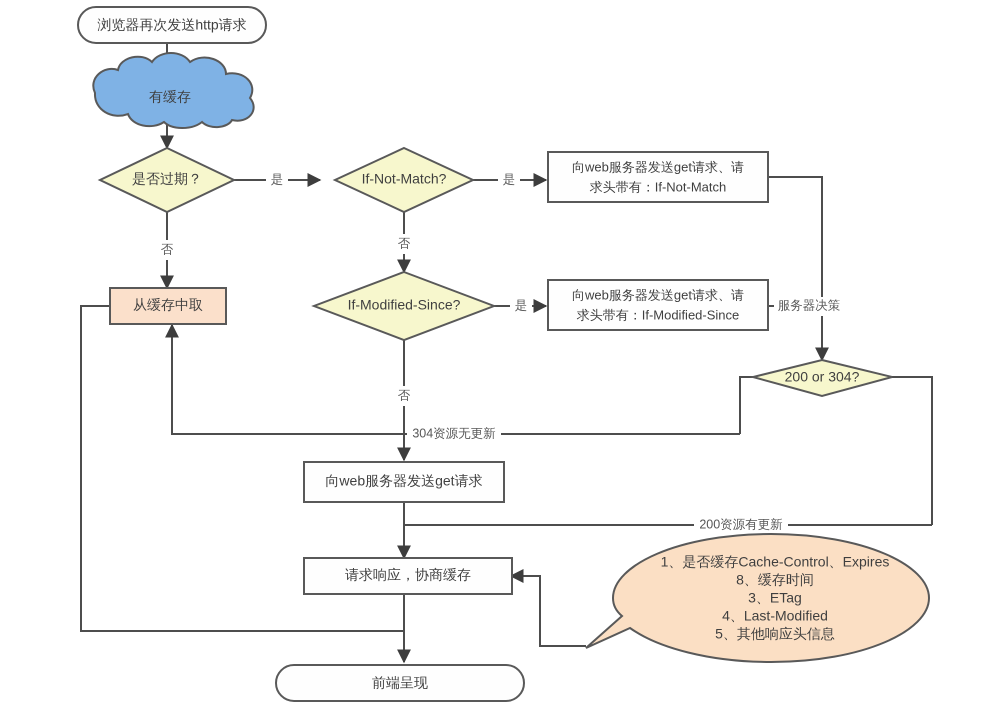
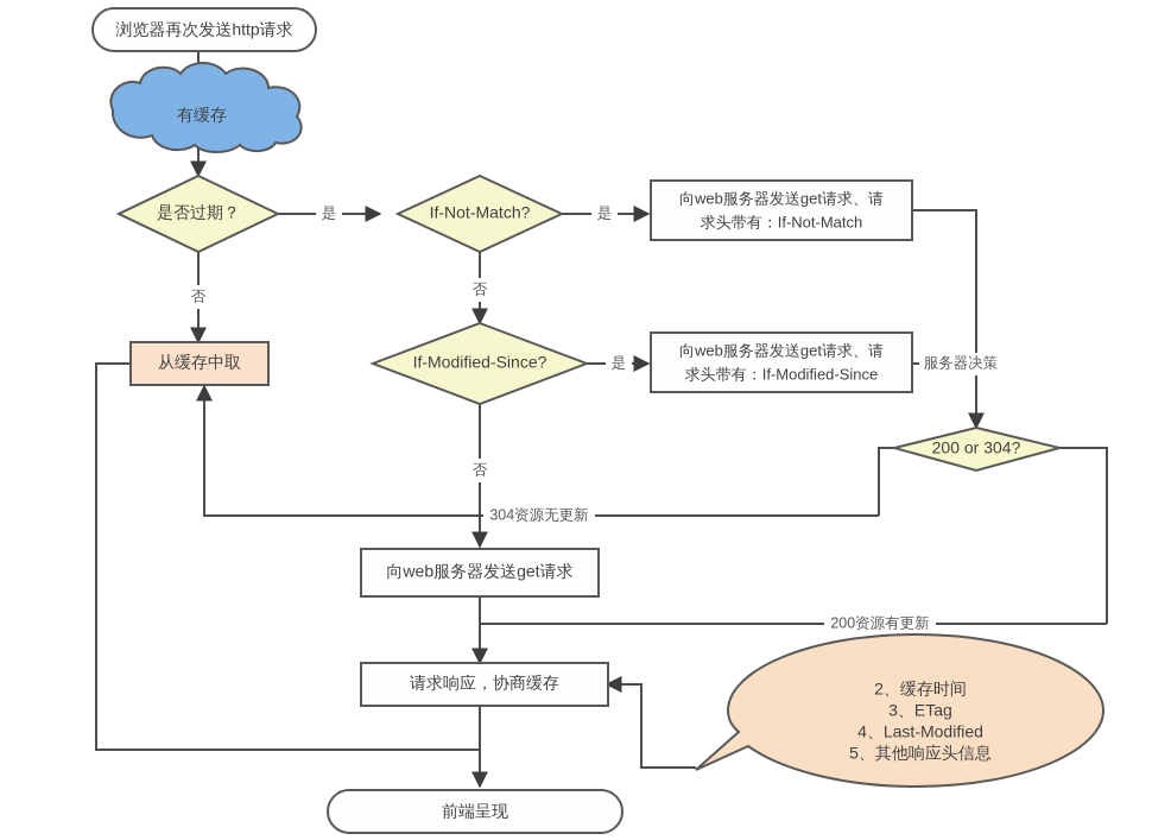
  是
  是
  是
  否
  否
  否
  服务器决策
  304资源无更新
  200资源有更新
  浏览器再次发送http请求
  有缓存
  是否过期？
  If-Not-Match?
  If-Modified-Since?
  从缓存中取
  向web服务器发送get请求、请
  求头带有：If-Not-Match
  向web服务器发送get请求、请
  求头带有：If-Modified-Since
  200 or 304?
  向web服务器发送get请求
  请求响应，协商缓存
  前端呈现
- 1、是否缓存Cache-Control、Expires
- 8、缓存时间
+ 2、缓存时间
  3、ETag
  4、Last-Modified
  5、其他响应头信息
